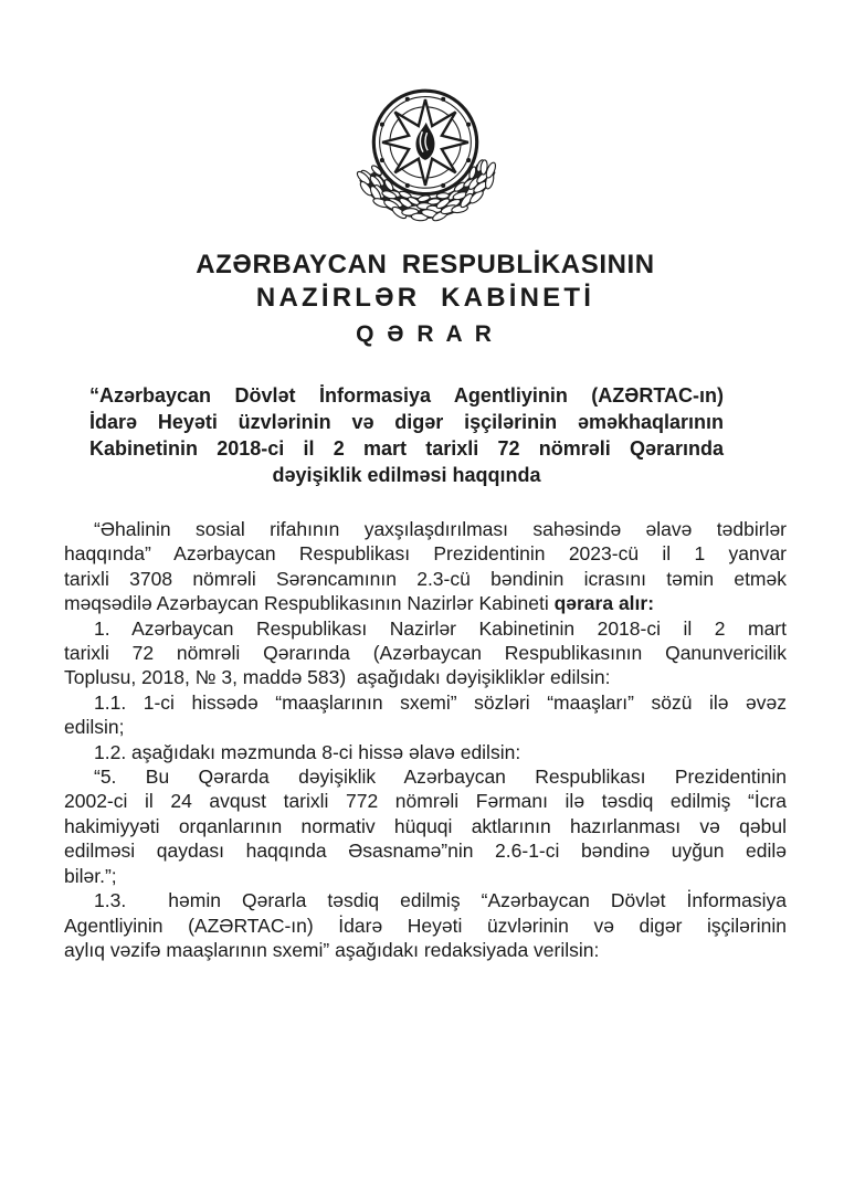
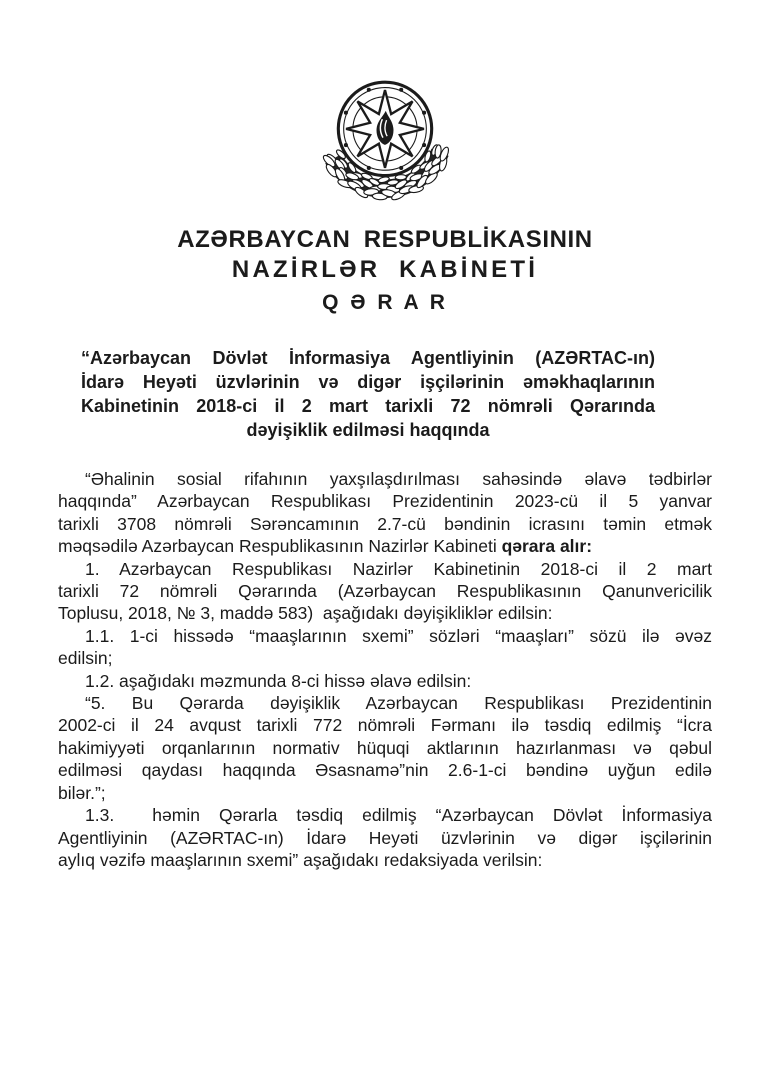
  AZƏRBAYCAN RESPUBLİKASININ
  NAZİRLƏR KABİNETİ
  Q Ə R A R
  “Azərbaycan Dövlət İnformasiya Agentliyinin (AZƏRTAC-ın)
  İdarə Heyəti üzvlərinin və digər işçilərinin əməkhaqlarının
  Kabinetinin 2018-ci il 2 mart tarixli 72 nömrəli Qərarında
  dəyişiklik edilməsi haqqında
  “Əhalinin sosial rifahının yaxşılaşdırılması sahəsində əlavə tədbirlər
- haqqında” Azərbaycan Respublikası Prezidentinin 2023-cü il 1 yanvar
+ haqqında” Azərbaycan Respublikası Prezidentinin 2023-cü il 5 yanvar
- tarixli 3708 nömrəli Sərəncamının 2.3-cü bəndinin icrasını təmin etmək
+ tarixli 3708 nömrəli Sərəncamının 2.7-cü bəndinin icrasını təmin etmək
  məqsədilə Azərbaycan Respublikasının Nazirlər Kabineti qərara alır:
  1. Azərbaycan Respublikası Nazirlər Kabinetinin 2018-ci il 2 mart
  tarixli 72 nömrəli Qərarında (Azərbaycan Respublikasının Qanunvericilik
  Toplusu, 2018, № 3, maddə 583) aşağıdakı dəyişikliklər edilsin:
  1.1. 1-ci hissədə “maaşlarının sxemi” sözləri “maaşları” sözü ilə əvəz
  edilsin;
  1.2. aşağıdakı məzmunda 8-ci hissə əlavə edilsin:
  “5. Bu Qərarda dəyişiklik Azərbaycan Respublikası Prezidentinin
  2002-ci il 24 avqust tarixli 772 nömrəli Fərmanı ilə təsdiq edilmiş “İcra
  hakimiyyəti orqanlarının normativ hüquqi aktlarının hazırlanması və qəbul
  edilməsi qaydası haqqında Əsasnamə”nin 2.6-1-ci bəndinə uyğun edilə
  bilər.”;
  1.3. həmin Qərarla təsdiq edilmiş “Azərbaycan Dövlət İnformasiya
  Agentliyinin (AZƏRTAC-ın) İdarə Heyəti üzvlərinin və digər işçilərinin
  aylıq vəzifə maaşlarının sxemi” aşağıdakı redaksiyada verilsin:
